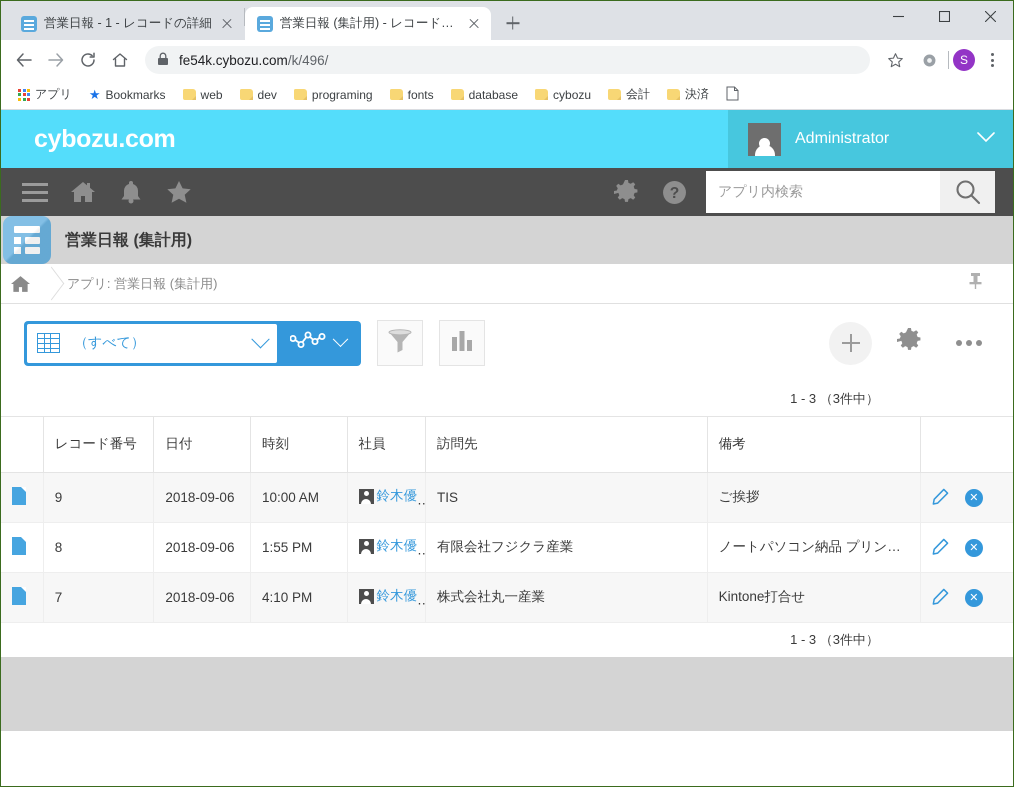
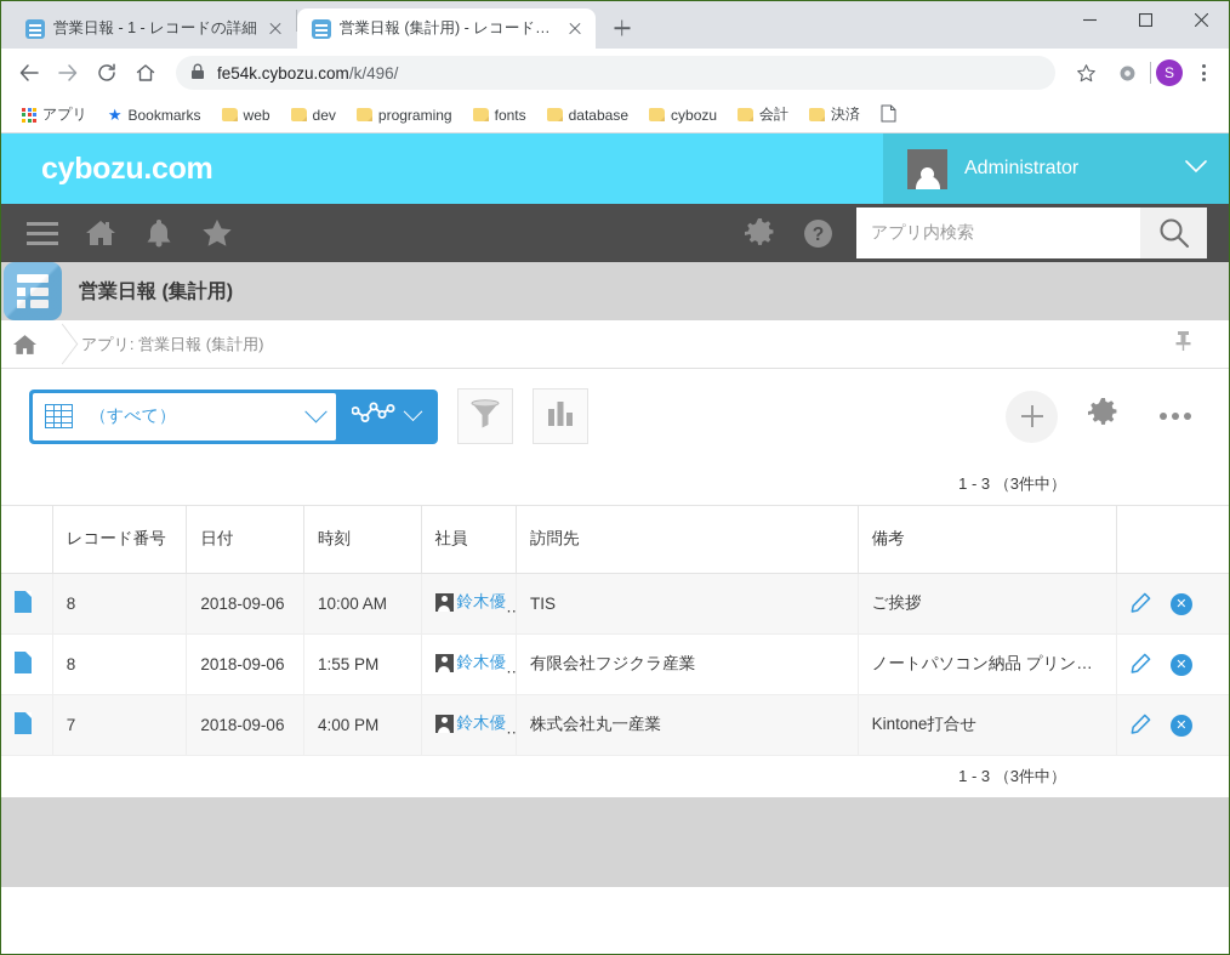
  営業日報 - 1 - レコードの詳細
  営業日報 (集計用) - レコードの
  fe54k.cybozu.com/k/496/
  S
  アプリ
  ★
  Bookmarks
  web
  dev
  programing
  fonts
  database
  cybozu
  会計
  決済
  cybozu.com
  Administrator
  ?
  アプリ内検索
  営業日報 (集計用)
  アプリ: 営業日報 (集計用)
  （すべて）
  1 - 3 （3件中）
  	レコード番号	日付	時刻	社員	訪問先	備考
- 	9	2018-09-06	10:00 AM	鈴木優	TIS	ご挨拶	✕
+ 	8	2018-09-06	10:00 AM	鈴木優	TIS	ご挨拶	✕
  	8	2018-09-06	1:55 PM	鈴木優	有限会社フジクラ産業	ノートパソコン納品 プリン…	✕
- 	7	2018-09-06	4:10 PM	鈴木優	株式会社丸一産業	Kintone打合せ	✕
+ 	7	2018-09-06	4:00 PM	鈴木優	株式会社丸一産業	Kintone打合せ	✕
  1 - 3 （3件中）
